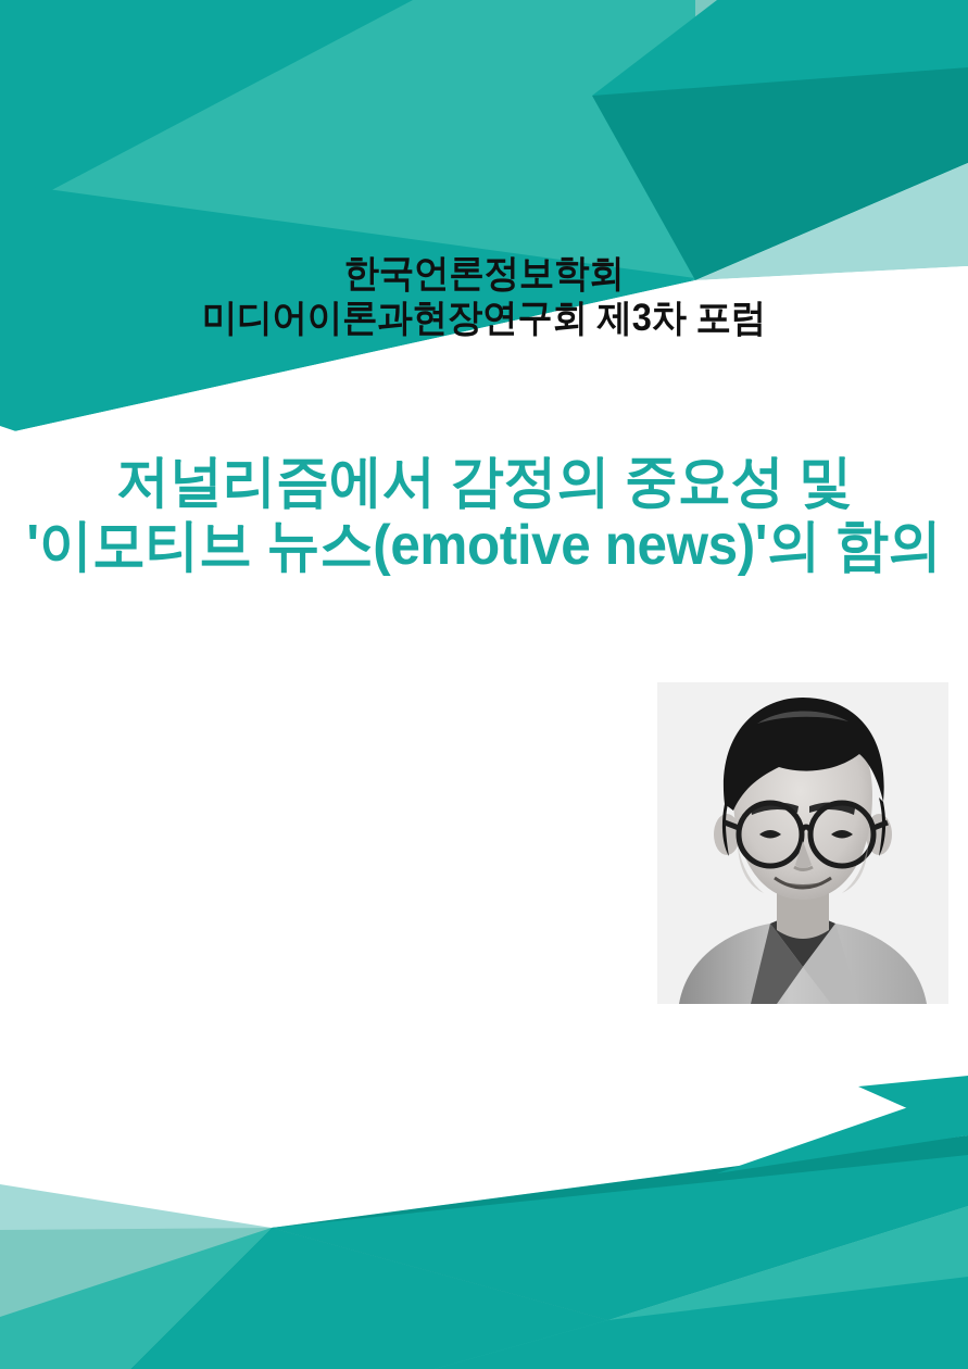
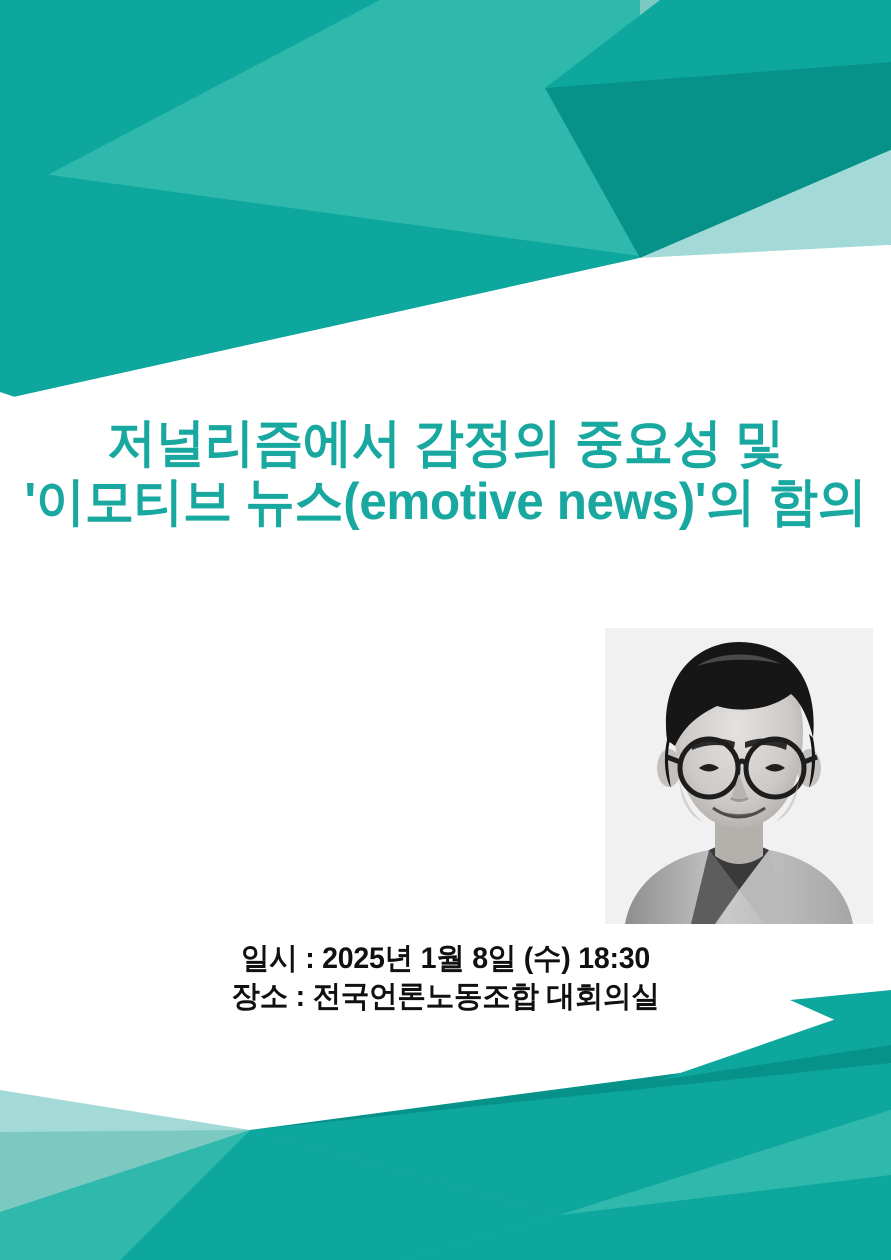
- 한국언론정보학회
- 미디어이론과현장연구회 제3차 포럼
  저널리즘에서 감정의 중요성 및
  '이모티브 뉴스(emotive news)'의 함의
+ 일시 : 2025년 1월 8일 (수) 18:30
+ 장소 : 전국언론노동조합 대회의실
